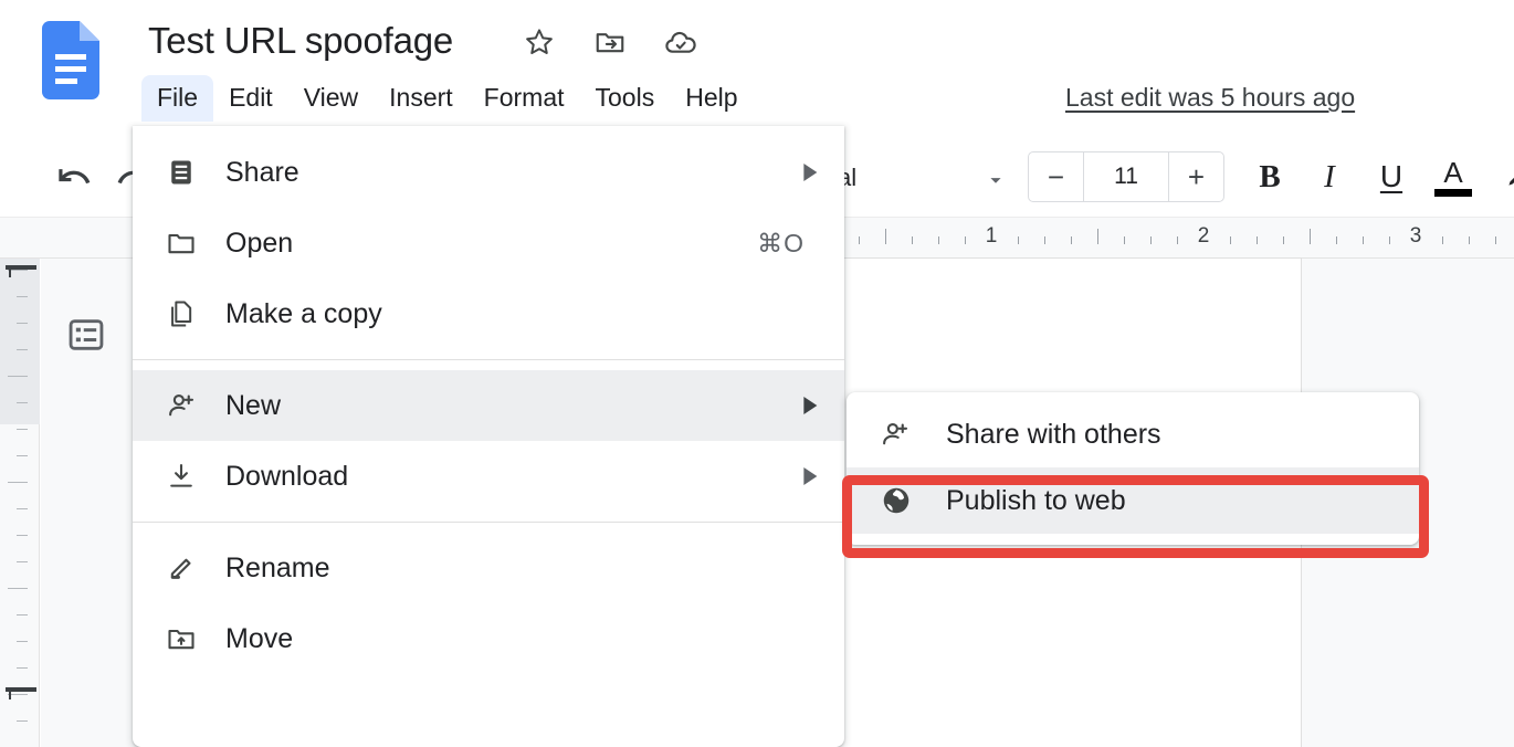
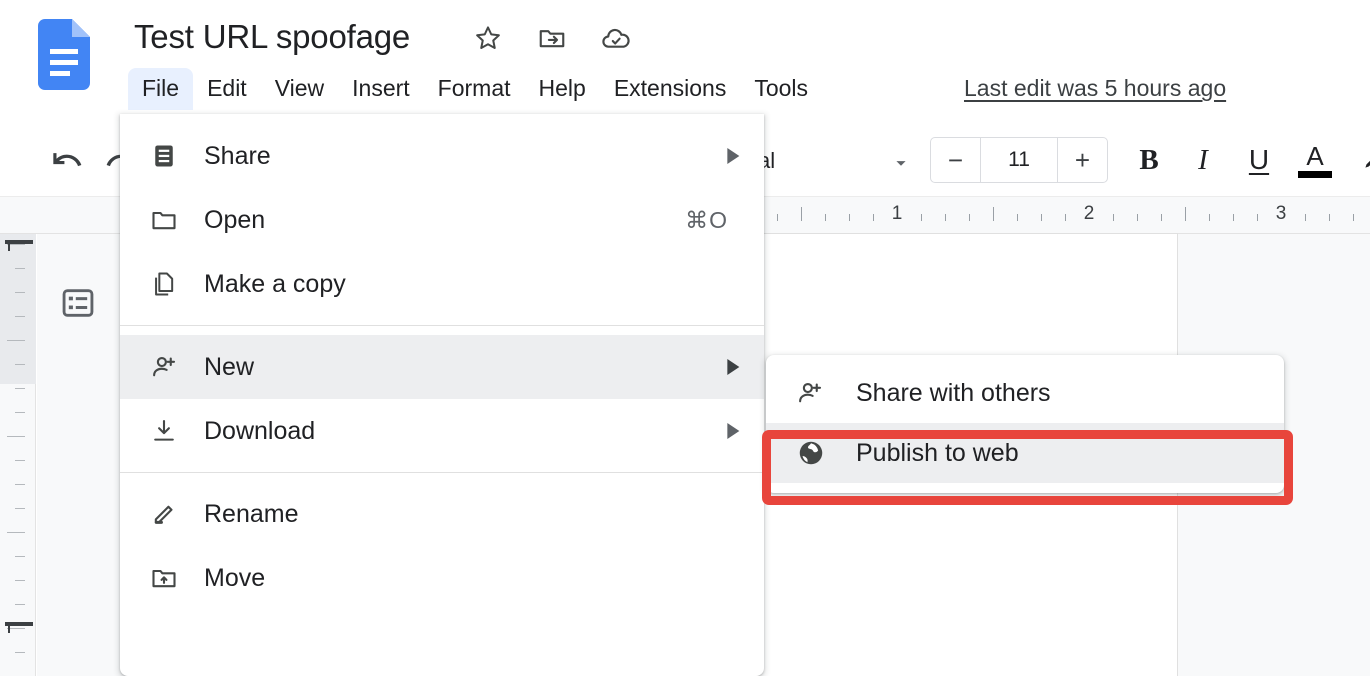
  Test URL spoofage
  File
  Edit
  View
  Insert
  Format
- Tools
+ Help
+ Extensions
- Help
+ Tools
  Last edit was 5 hours ago
  al
  −
  11
  +
  B
  I
  U
  A
  1
  2
  3
  Share
  Open
  ⌘O
  Make a copy
  New
  Download
  Rename
  Move
  Share with others
  Publish to web
